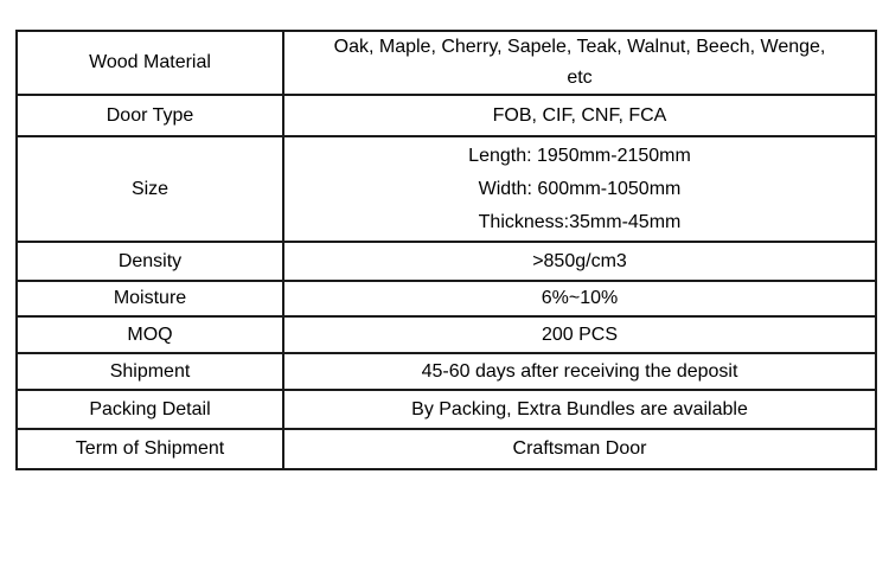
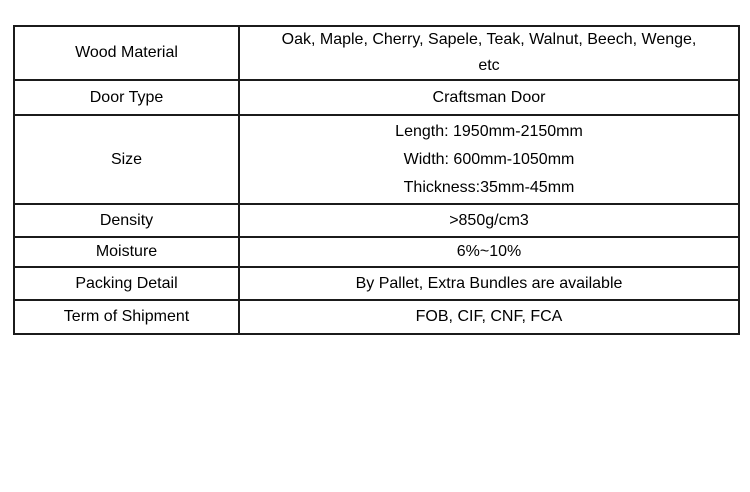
  Wood Material	Oak, Maple, Cherry, Sapele, Teak, Walnut, Beech, Wenge, etc
- Door Type	FOB, CIF, CNF, FCA
+ Door Type	Craftsman Door
  Size	Length: 1950mm-2150mm Width: 600mm-1050mm Thickness:35mm-45mm
  Density	>850g/cm3
  Moisture	6%~10%
- MOQ	200 PCS
- Shipment	45-60 days after receiving the deposit
- Packing Detail	By Packing, Extra Bundles are available
+ Packing Detail	By Pallet, Extra Bundles are available
- Term of Shipment	Craftsman Door
+ Term of Shipment	FOB, CIF, CNF, FCA
